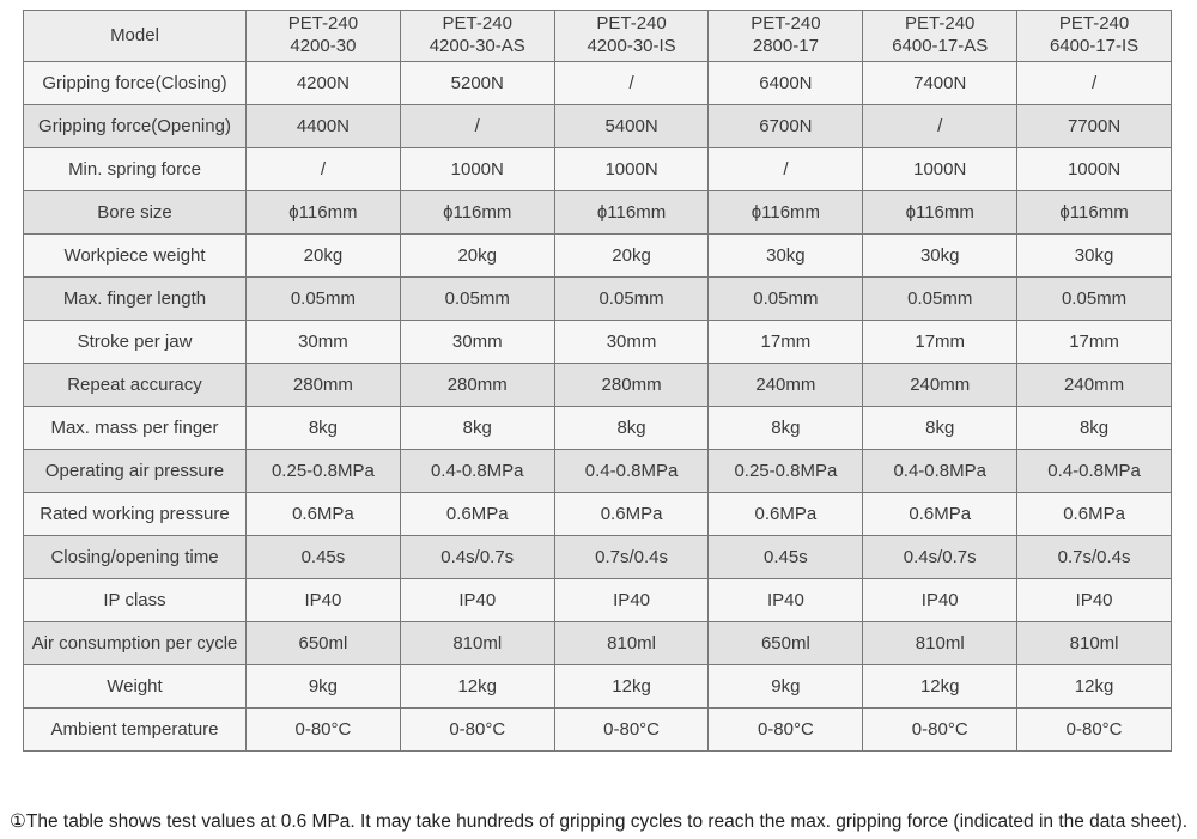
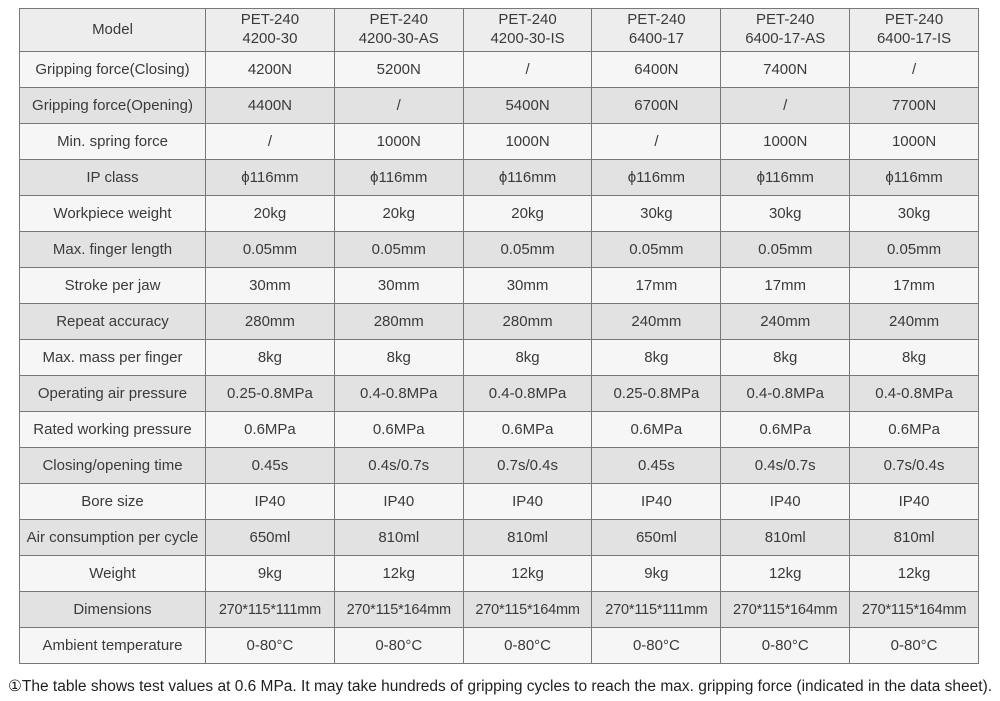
- Model	PET-240 4200-30	PET-240 4200-30-AS	PET-240 4200-30-IS	PET-240 2800-17	PET-240 6400-17-AS	PET-240 6400-17-IS
+ Model	PET-240 4200-30	PET-240 4200-30-AS	PET-240 4200-30-IS	PET-240 6400-17	PET-240 6400-17-AS	PET-240 6400-17-IS
  Gripping force(Closing)	4200N	5200N	/	6400N	7400N	/
  Gripping force(Opening)	4400N	/	5400N	6700N	/	7700N
  Min. spring force	/	1000N	1000N	/	1000N	1000N
- Bore size	ϕ116mm	ϕ116mm	ϕ116mm	ϕ116mm	ϕ116mm	ϕ116mm
+ IP class	ϕ116mm	ϕ116mm	ϕ116mm	ϕ116mm	ϕ116mm	ϕ116mm
  Workpiece weight	20kg	20kg	20kg	30kg	30kg	30kg
  Max. finger length	0.05mm	0.05mm	0.05mm	0.05mm	0.05mm	0.05mm
  Stroke per jaw	30mm	30mm	30mm	17mm	17mm	17mm
  Repeat accuracy	280mm	280mm	280mm	240mm	240mm	240mm
  Max. mass per finger	8kg	8kg	8kg	8kg	8kg	8kg
  Operating air pressure	0.25-0.8MPa	0.4-0.8MPa	0.4-0.8MPa	0.25-0.8MPa	0.4-0.8MPa	0.4-0.8MPa
  Rated working pressure	0.6MPa	0.6MPa	0.6MPa	0.6MPa	0.6MPa	0.6MPa
  Closing/opening time	0.45s	0.4s/0.7s	0.7s/0.4s	0.45s	0.4s/0.7s	0.7s/0.4s
- IP class	IP40	IP40	IP40	IP40	IP40	IP40
+ Bore size	IP40	IP40	IP40	IP40	IP40	IP40
  Air consumption per cycle	650ml	810ml	810ml	650ml	810ml	810ml
  Weight	9kg	12kg	12kg	9kg	12kg	12kg
+ Dimensions	270*115*111mm	270*115*164mm	270*115*164mm	270*115*111mm	270*115*164mm	270*115*164mm
  Ambient temperature	0-80°C	0-80°C	0-80°C	0-80°C	0-80°C	0-80°C
  ①The table shows test values at 0.6 MPa. It may take hundreds of gripping cycles to reach the max. gripping force (indicated in the data sheet).
